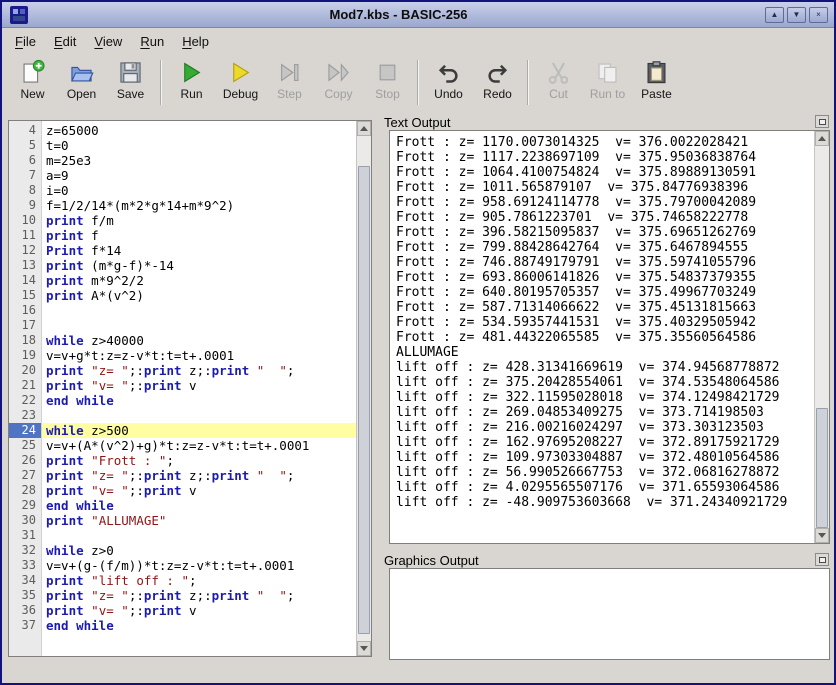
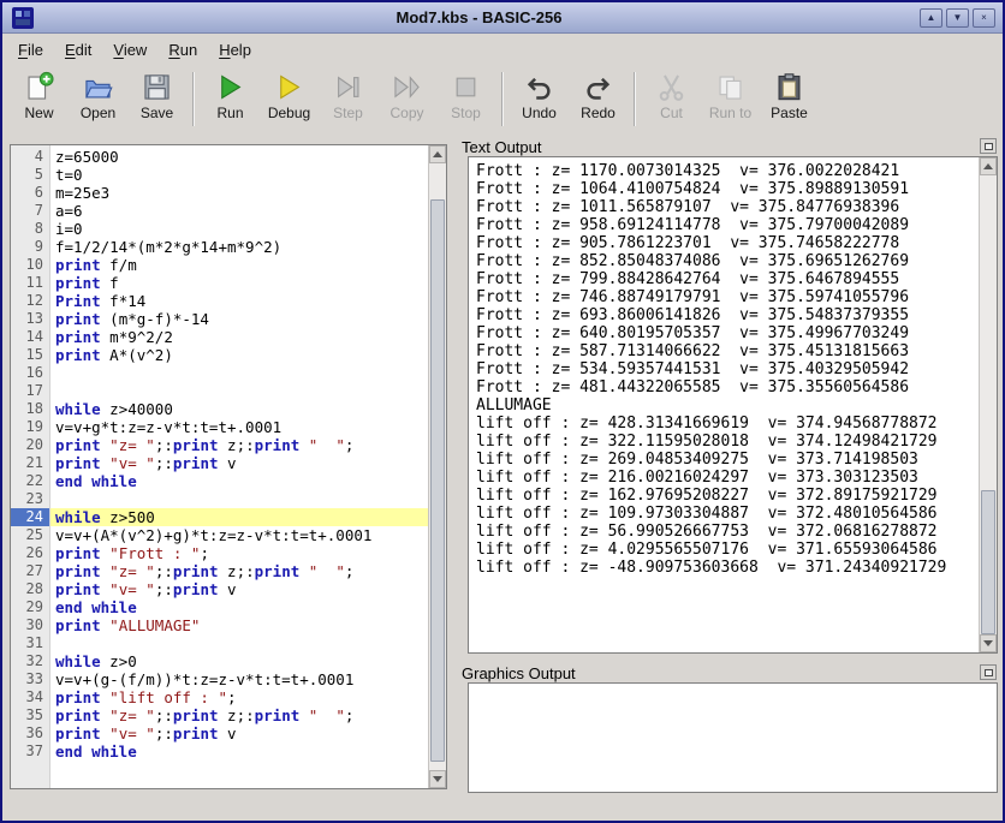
  Mod7.kbs - BASIC-256
  ▲
  ▼
  ×
  File
  Edit
  View
  Run
  Help
  New
  Open
  Save
  Run
  Debug
  Step
  Copy
  Stop
  Undo
  Redo
  Cut
  Run to
  Paste
  4
  5
  6
  7
  8
  9
  10
  11
  12
  13
  14
  15
  16
  17
  18
  19
  20
  21
  22
  23
  24
  25
  26
  27
  28
  29
  30
  31
  32
  33
  34
  35
  36
  37
  z=65000
  t=0
  m=25e3
- a=9
+ a=6
  i=0
  f=1/2/14*(m*2*g*14+m*9^2)
  print f/m
  print f
  Print f*14
  print (m*g-f)*-14
  print m*9^2/2
  print A*(v^2)
  while z>40000
  v=v+g*t:z=z-v*t:t=t+.0001
  print "z= ";:print z;:print " ";
  print "v= ";:print v
  end while
  while z>500
  v=v+(A*(v^2)+g)*t:z=z-v*t:t=t+.0001
  print "Frott : ";
  print "z= ";:print z;:print " ";
  print "v= ";:print v
  end while
  print "ALLUMAGE"
  while z>0
  v=v+(g-(f/m))*t:z=z-v*t:t=t+.0001
  print "lift off : ";
  print "z= ";:print z;:print " ";
  print "v= ";:print v
  end while
  Text Output
  Frott : z= 1170.0073014325 v= 376.0022028421
- Frott : z= 1117.2238697109 v= 375.95036838764
  Frott : z= 1064.4100754824 v= 375.89889130591
  Frott : z= 1011.565879107 v= 375.84776938396
  Frott : z= 958.69124114778 v= 375.79700042089
  Frott : z= 905.7861223701 v= 375.74658222778
- Frott : z= 396.58215095837 v= 375.69651262769
+ Frott : z= 852.85048374086 v= 375.69651262769
  Frott : z= 799.88428642764 v= 375.6467894555
  Frott : z= 746.88749179791 v= 375.59741055796
  Frott : z= 693.86006141826 v= 375.54837379355
  Frott : z= 640.80195705357 v= 375.49967703249
  Frott : z= 587.71314066622 v= 375.45131815663
  Frott : z= 534.59357441531 v= 375.40329505942
  Frott : z= 481.44322065585 v= 375.35560564586
  ALLUMAGE
  lift off : z= 428.31341669619 v= 374.94568778872
- lift off : z= 375.20428554061 v= 374.53548064586
  lift off : z= 322.11595028018 v= 374.12498421729
  lift off : z= 269.04853409275 v= 373.714198503
  lift off : z= 216.00216024297 v= 373.303123503
  lift off : z= 162.97695208227 v= 372.89175921729
  lift off : z= 109.97303304887 v= 372.48010564586
  lift off : z= 56.990526667753 v= 372.06816278872
  lift off : z= 4.0295565507176 v= 371.65593064586
  lift off : z= -48.909753603668 v= 371.24340921729
  Graphics Output
